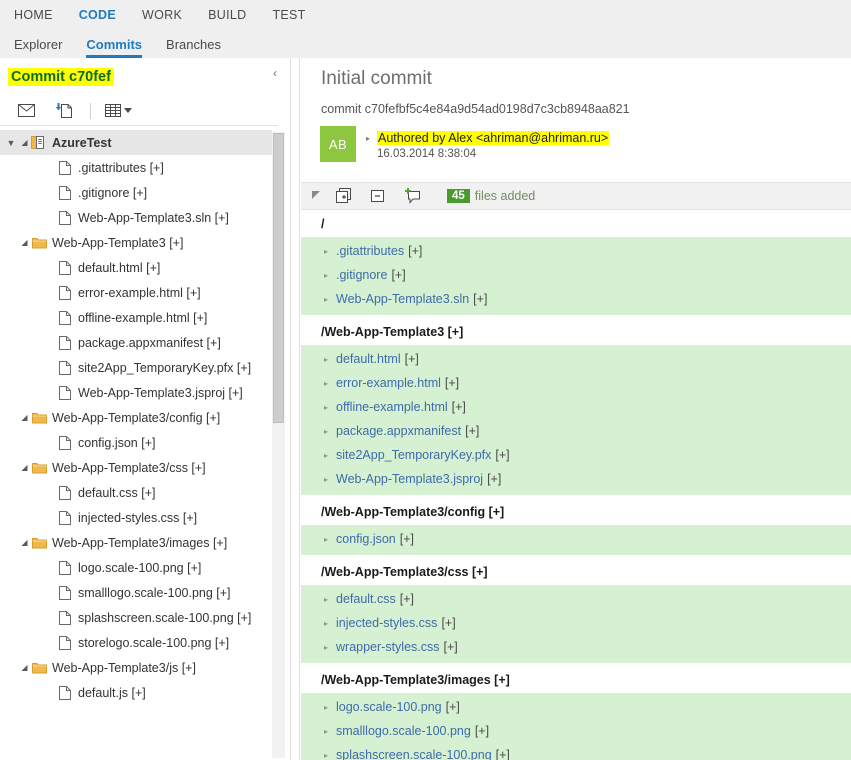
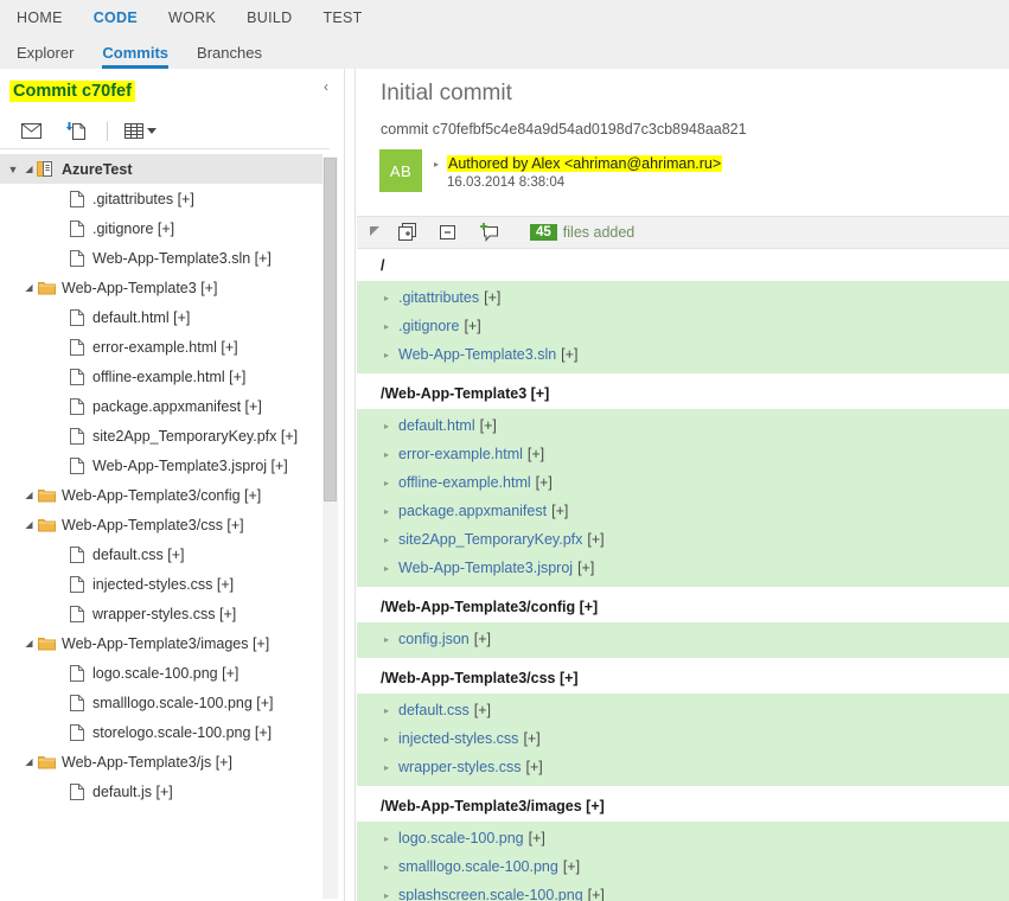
  HOME
  CODE
  WORK
  BUILD
  TEST
  Explorer
  Commits
  Branches
  ‹
  Commit c70fef
  ▼
  ◢
  AzureTest
  .gitattributes [+]
  .gitignore [+]
  Web-App-Template3.sln [+]
  ◢
  Web-App-Template3 [+]
  default.html [+]
  error-example.html [+]
  offline-example.html [+]
  package.appxmanifest [+]
  site2App_TemporaryKey.pfx [+]
  Web-App-Template3.jsproj [+]
  ◢
  Web-App-Template3/config [+]
- config.json [+]
  ◢
  Web-App-Template3/css [+]
  default.css [+]
  injected-styles.css [+]
+ wrapper-styles.css [+]
  ◢
  Web-App-Template3/images [+]
  logo.scale-100.png [+]
  smalllogo.scale-100.png [+]
- splashscreen.scale-100.png [+]
  storelogo.scale-100.png [+]
  ◢
  Web-App-Template3/js [+]
  default.js [+]
  Initial commit
  commit c70fefbf5c4e84a9d54ad0198d7c3cb8948aa821
  AB
  ▸
  Authored by Alex <ahriman@ahriman.ru>
  16.03.2014 8:38:04
  45
  files added
  /
  ▸
  .gitattributes
  [+]
  ▸
  .gitignore
  [+]
  ▸
  Web-App-Template3.sln
  [+]
  /Web-App-Template3 [+]
  ▸
  default.html
  [+]
  ▸
  error-example.html
  [+]
  ▸
  offline-example.html
  [+]
  ▸
  package.appxmanifest
  [+]
  ▸
  site2App_TemporaryKey.pfx
  [+]
  ▸
  Web-App-Template3.jsproj
  [+]
  /Web-App-Template3/config [+]
  ▸
  config.json
  [+]
  /Web-App-Template3/css [+]
  ▸
  default.css
  [+]
  ▸
  injected-styles.css
  [+]
  ▸
  wrapper-styles.css
  [+]
  /Web-App-Template3/images [+]
  ▸
  logo.scale-100.png
  [+]
  ▸
  smalllogo.scale-100.png
  [+]
  ▸
  splashscreen.scale-100.png
  [+]
